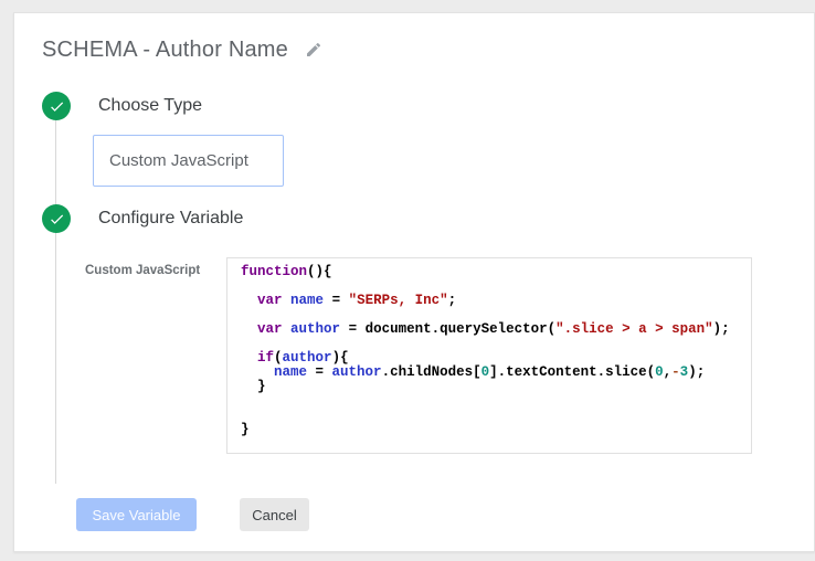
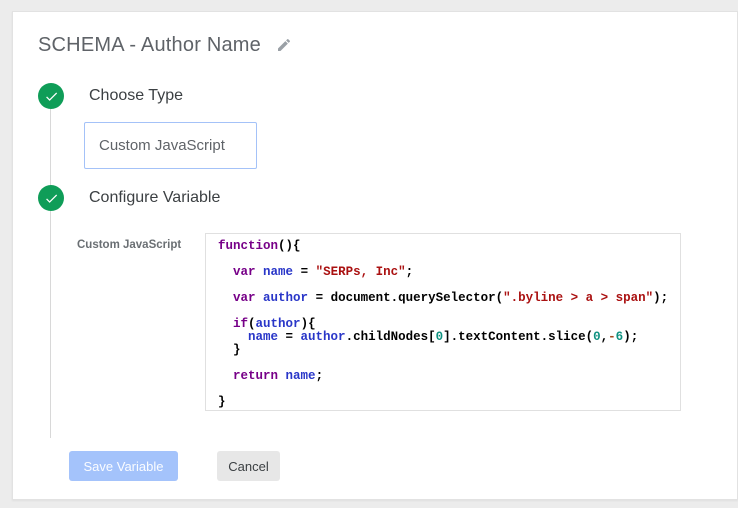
  SCHEMA - Author Name
  Choose Type
  Custom JavaScript
  Configure Variable
  Custom JavaScript
  function(){
  var name = "SERPs, Inc";
- var author = document.querySelector(".slice > a > span");
+ var author = document.querySelector(".byline > a > span");
  if(author){
- name = author.childNodes[0].textContent.slice(0,-3);
+ name = author.childNodes[0].textContent.slice(0,-6);
  }
+ return name;
  }
  Save Variable
  Cancel
